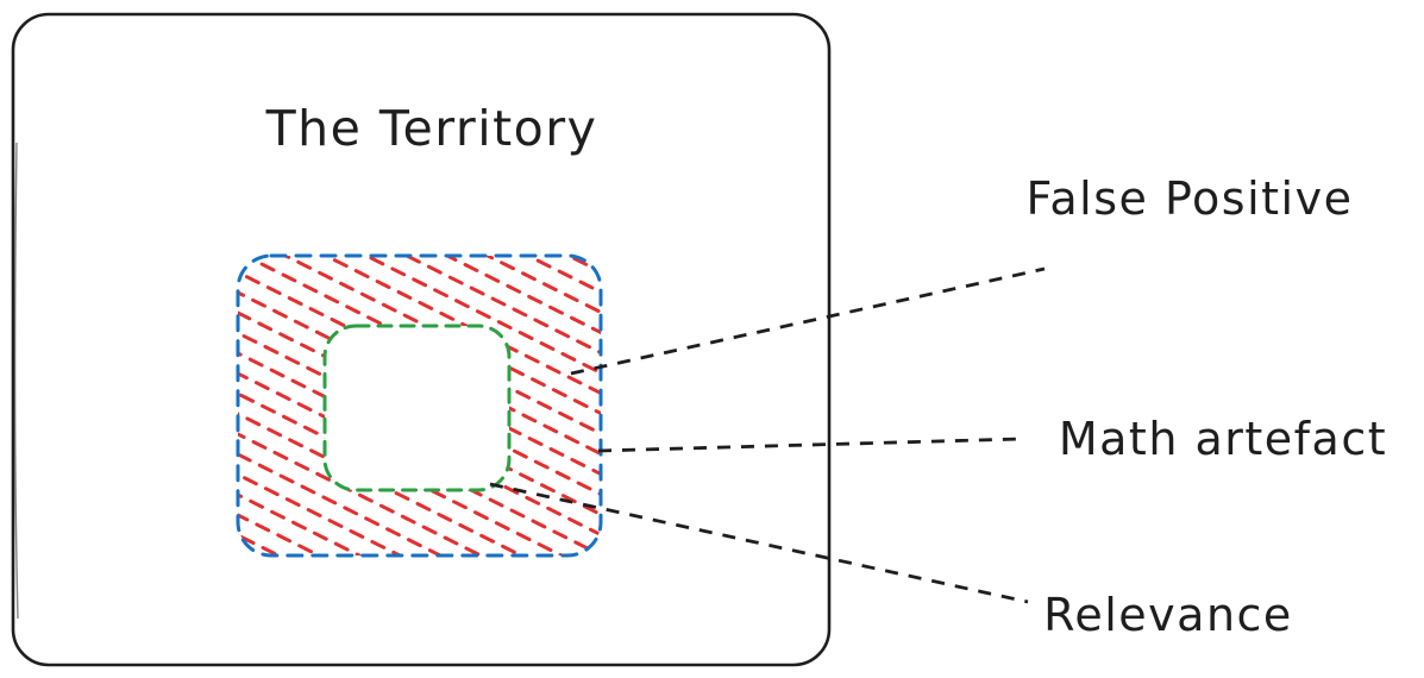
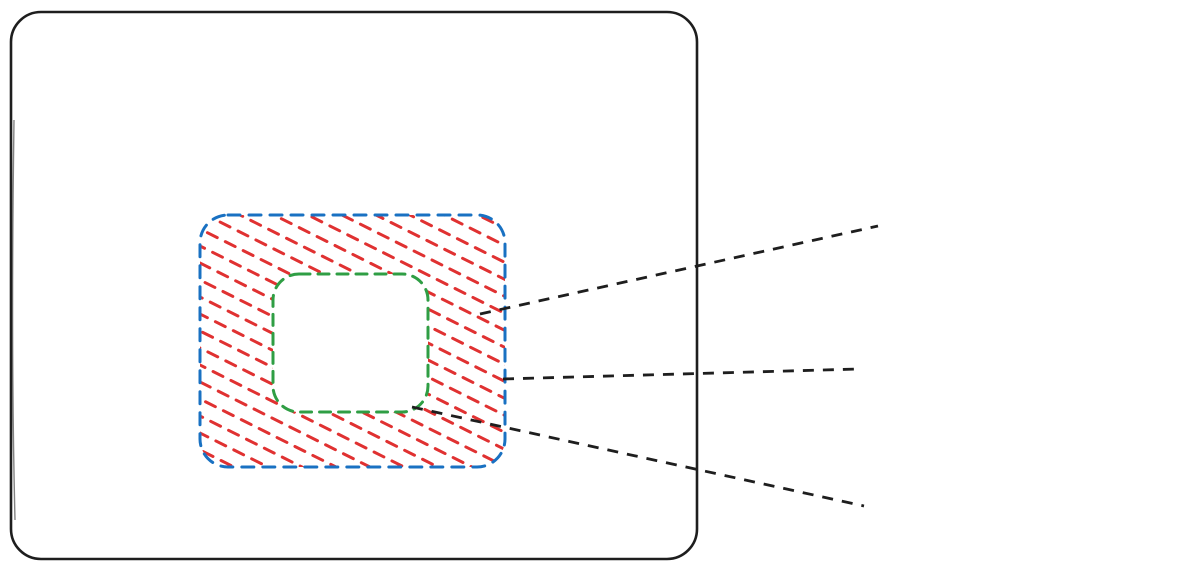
- The Territory
- False Positive
- Math artefact
- Relevance
